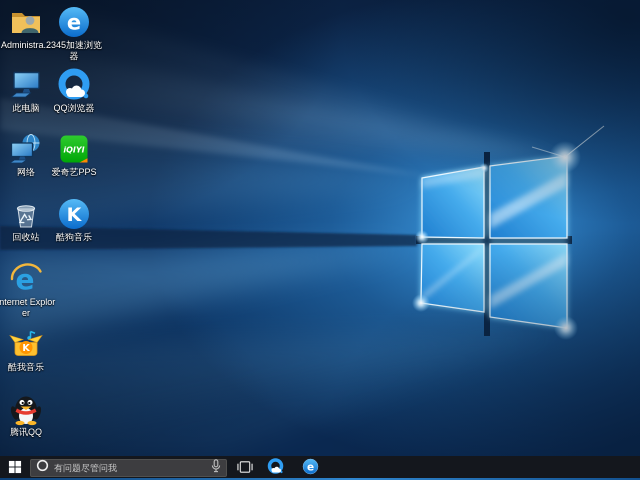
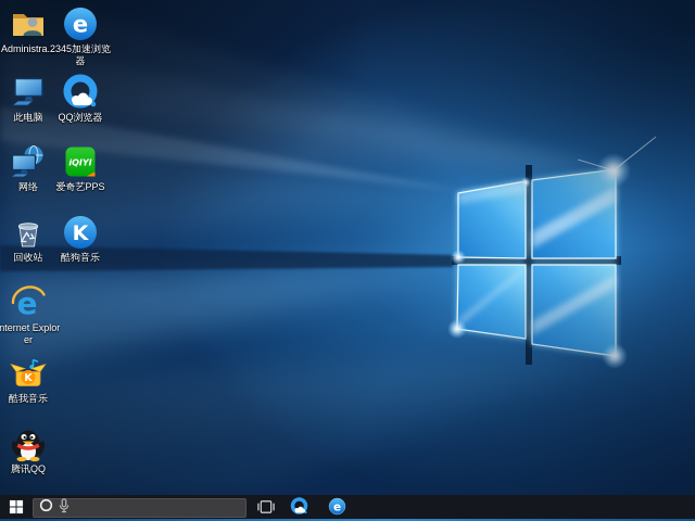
  Administra...
  e
  2345加速浏览器
  此电脑
  QQ浏览器
  网络
  iQIYI
  爱奇艺PPS
  回收站
  K
  酷狗音乐
  e
  nternet Explorer
  K
  酷我音乐
  腾讯QQ
- 有问题尽管问我
  e
